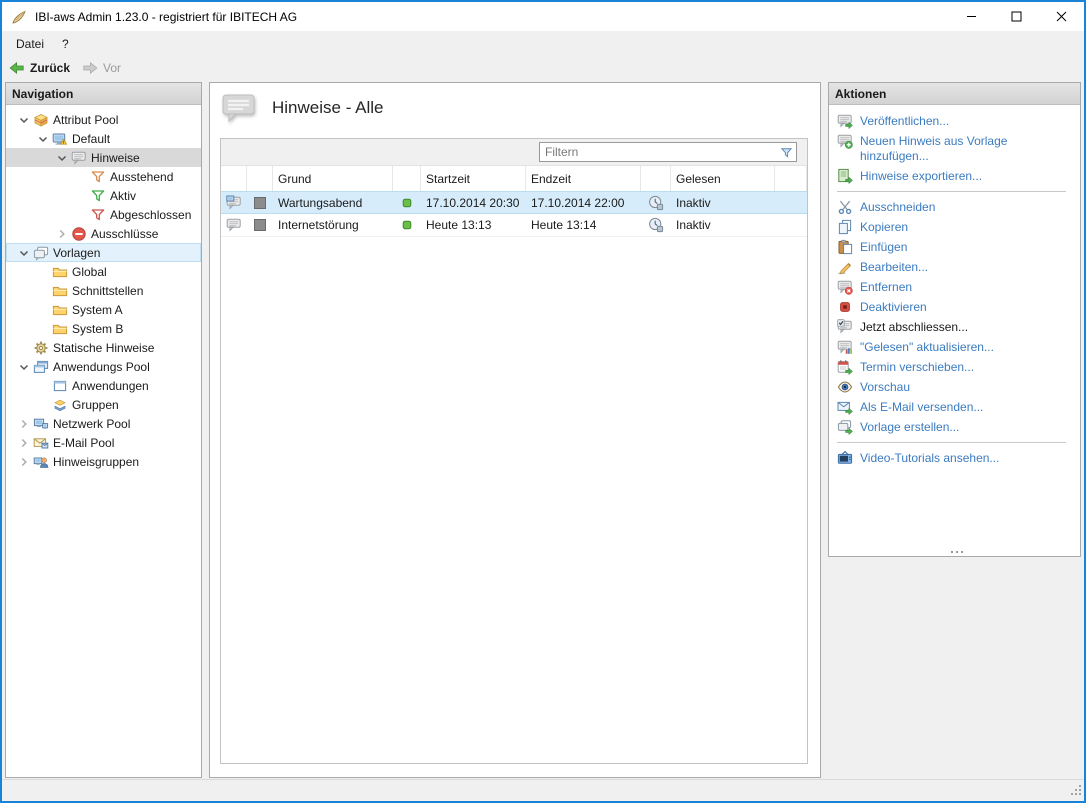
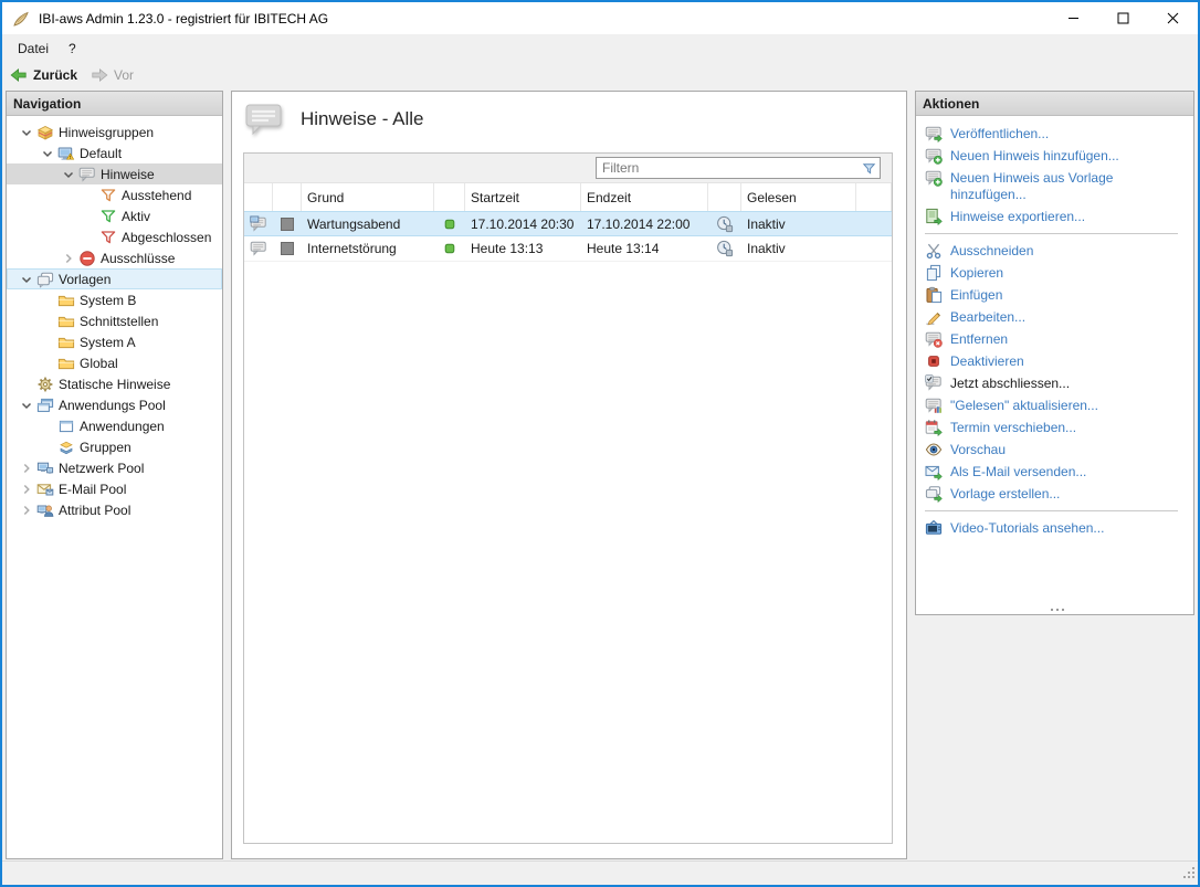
  IBI-aws Admin 1.23.0 - registriert für IBITECH AG
  Datei
  ?
  Zurück
  Vor
  Navigation
- Attribut Pool
+ Hinweisgruppen
  Default
  Hinweise
  Ausstehend
  Aktiv
  Abgeschlossen
  Ausschlüsse
  Vorlagen
- Global
+ System B
  Schnittstellen
  System A
- System B
+ Global
  Statische Hinweise
  Anwendungs Pool
  Anwendungen
  Gruppen
  Netzwerk Pool
  E-Mail Pool
- Hinweisgruppen
+ Attribut Pool
  Hinweise - Alle
  Filtern
  Grund
  Startzeit
  Endzeit
  Gelesen
  Wartungsabend
  17.10.2014 20:30
  17.10.2014 22:00
  Inaktiv
  Internetstörung
  Heute 13:13
  Heute 13:14
  Inaktiv
  Aktionen
  Veröffentlichen...
+ Neuen Hinweis hinzufügen...
  Neuen Hinweis aus Vorlage hinzufügen...
  Hinweise exportieren...
  Ausschneiden
  Kopieren
  Einfügen
  Bearbeiten...
  Entfernen
  Deaktivieren
  Jetzt abschliessen...
  "Gelesen" aktualisieren...
  Termin verschieben...
  Vorschau
  Als E-Mail versenden...
  Vorlage erstellen...
  Video-Tutorials ansehen...
